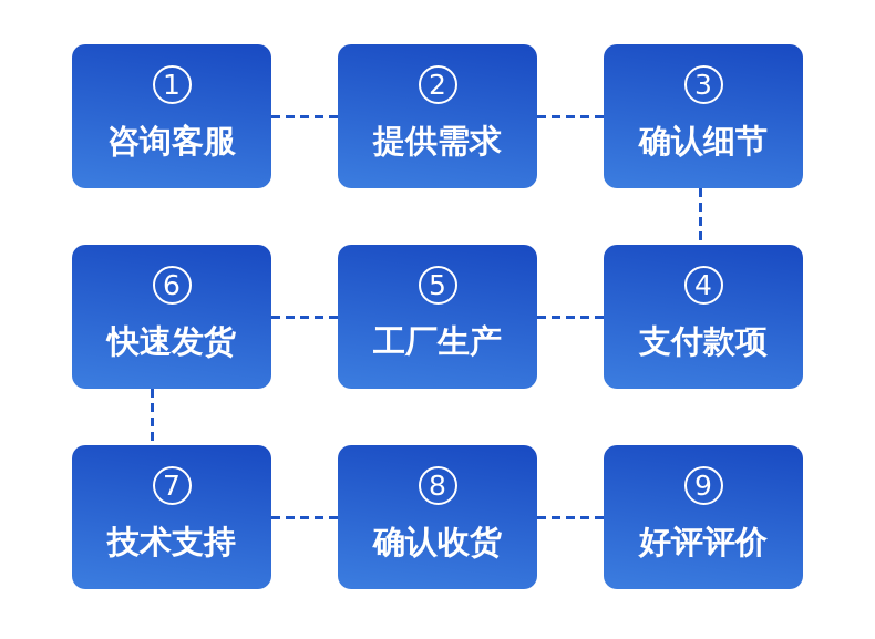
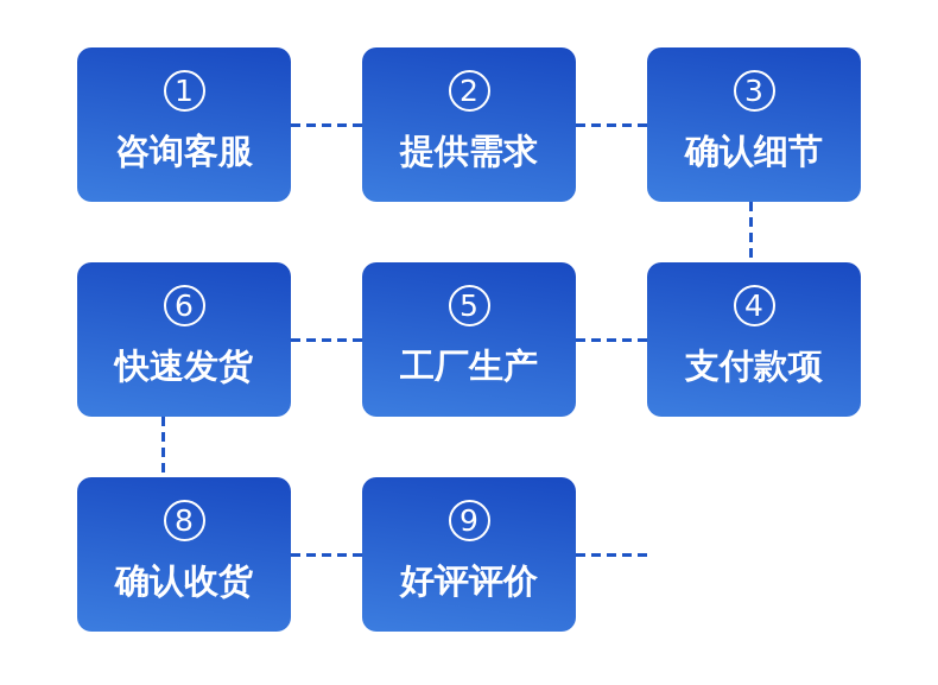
  1
  咨询客服
  2
  提供需求
  3
  确认细节
  6
  快速发货
  5
  工厂生产
  4
  支付款项
- 7
- 技术支持
  8
  确认收货
  9
  好评评价
